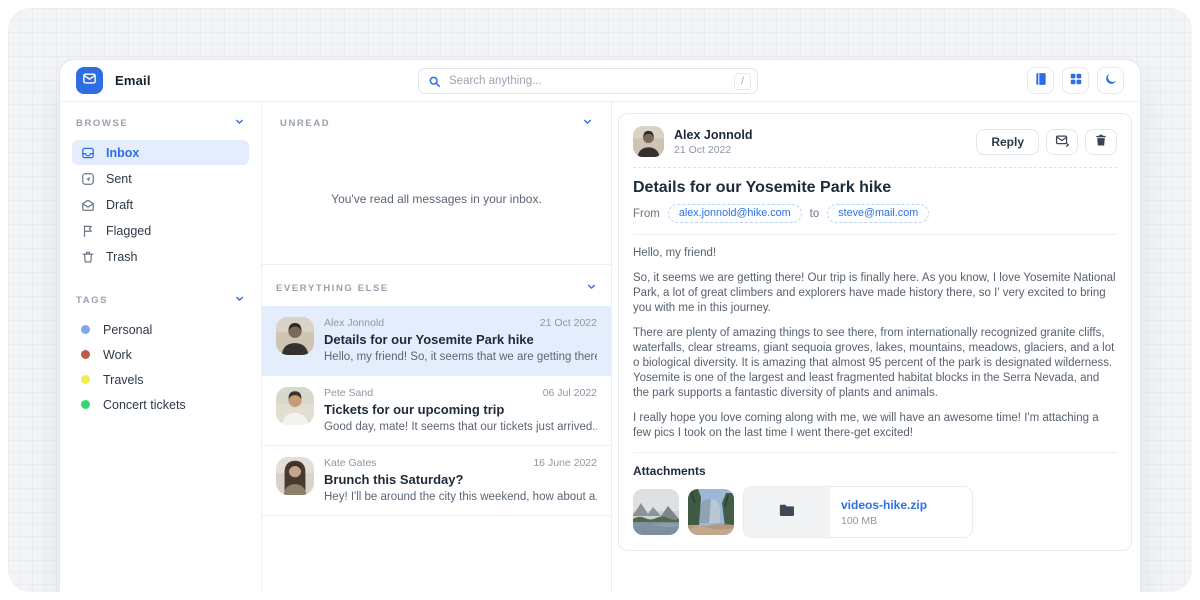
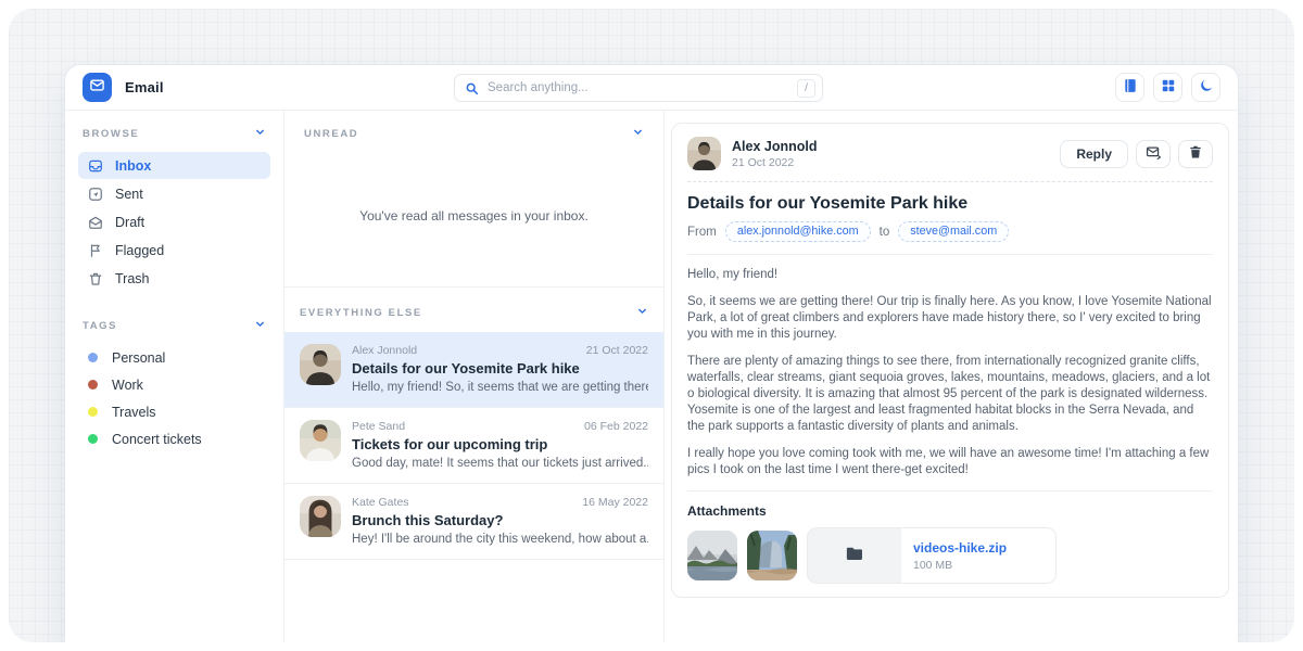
  Email
  Search anything...
  /
  BROWSE
  Inbox
  Sent
  Draft
  Flagged
  Trash
  TAGS
  Personal
  Work
  Travels
  Concert tickets
  UNREAD
  You've read all messages in your inbox.
  EVERYTHING ELSE
  Alex Jonnold
  21 Oct 2022
  Details for our Yosemite Park hike
  Hello, my friend! So, it seems that we are getting ther
  Pete Sand
- 06 Jul 2022
+ 06 Feb 2022
  Tickets for our upcoming trip
  Good day, mate! It seems that our tickets just arrived.
  Kate Gates
- 16 June 2022
+ 16 May 2022
  Brunch this Saturday?
  Hey! I'll be around the city this weekend, how about a.
  Alex Jonnold
  21 Oct 2022
  Reply
  Details for our Yosemite Park hike
  From
  alex.jonnold@hike.com
  to
  steve@mail.com
  Hello, my friend!
  So, it seems we are getting there! Our trip is finally here. As you know, I love Yosemite National Park, a lot of great climbers and explorers have made history there, so I' very excited to bring you with me in this journey.
  There are plenty of amazing things to see there, from internationally recognized granite cliffs, waterfalls, clear streams, giant sequoia groves, lakes, mountains, meadows, glaciers, and a lot o biological diversity. It is amazing that almost 95 percent of the park is designated wilderness. Yosemite is one of the largest and least fragmented habitat blocks in the Serra Nevada, and the park supports a fantastic diversity of plants and animals.
- I really hope you love coming along with me, we will have an awesome time! I'm attaching a few pics I took on the last time I went there-get excited!
+ I really hope you love coming took with me, we will have an awesome time! I'm attaching a few pics I took on the last time I went there-get excited!
  Attachments
  videos-hike.zip
  100 MB
